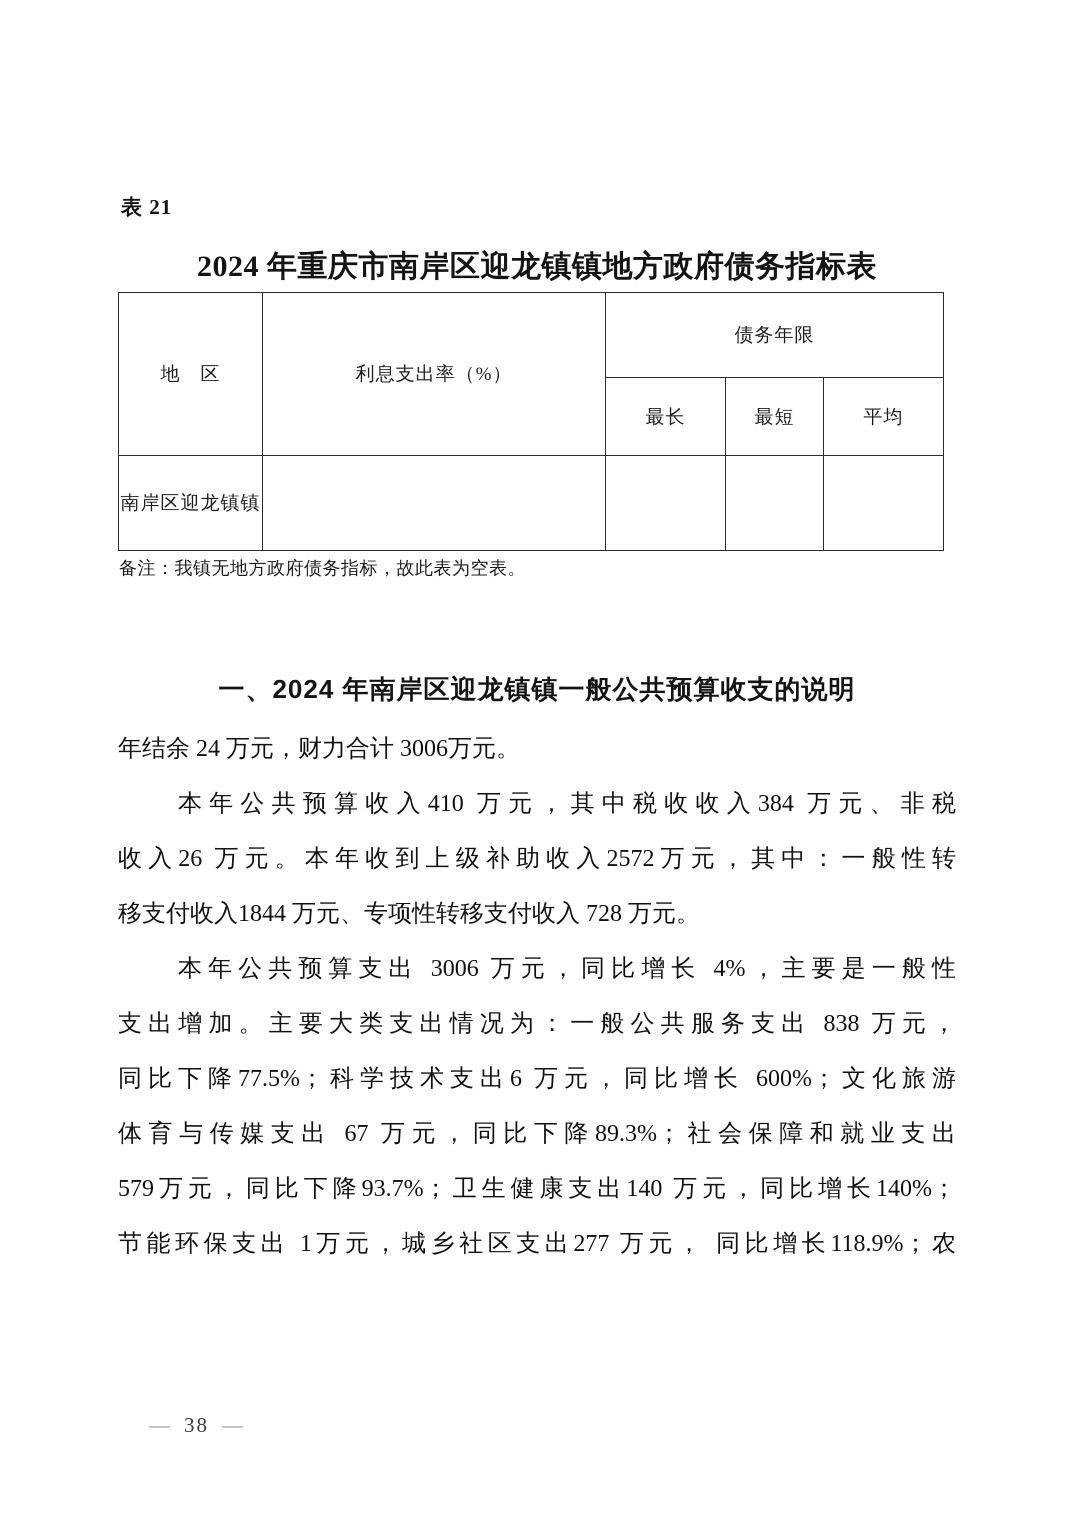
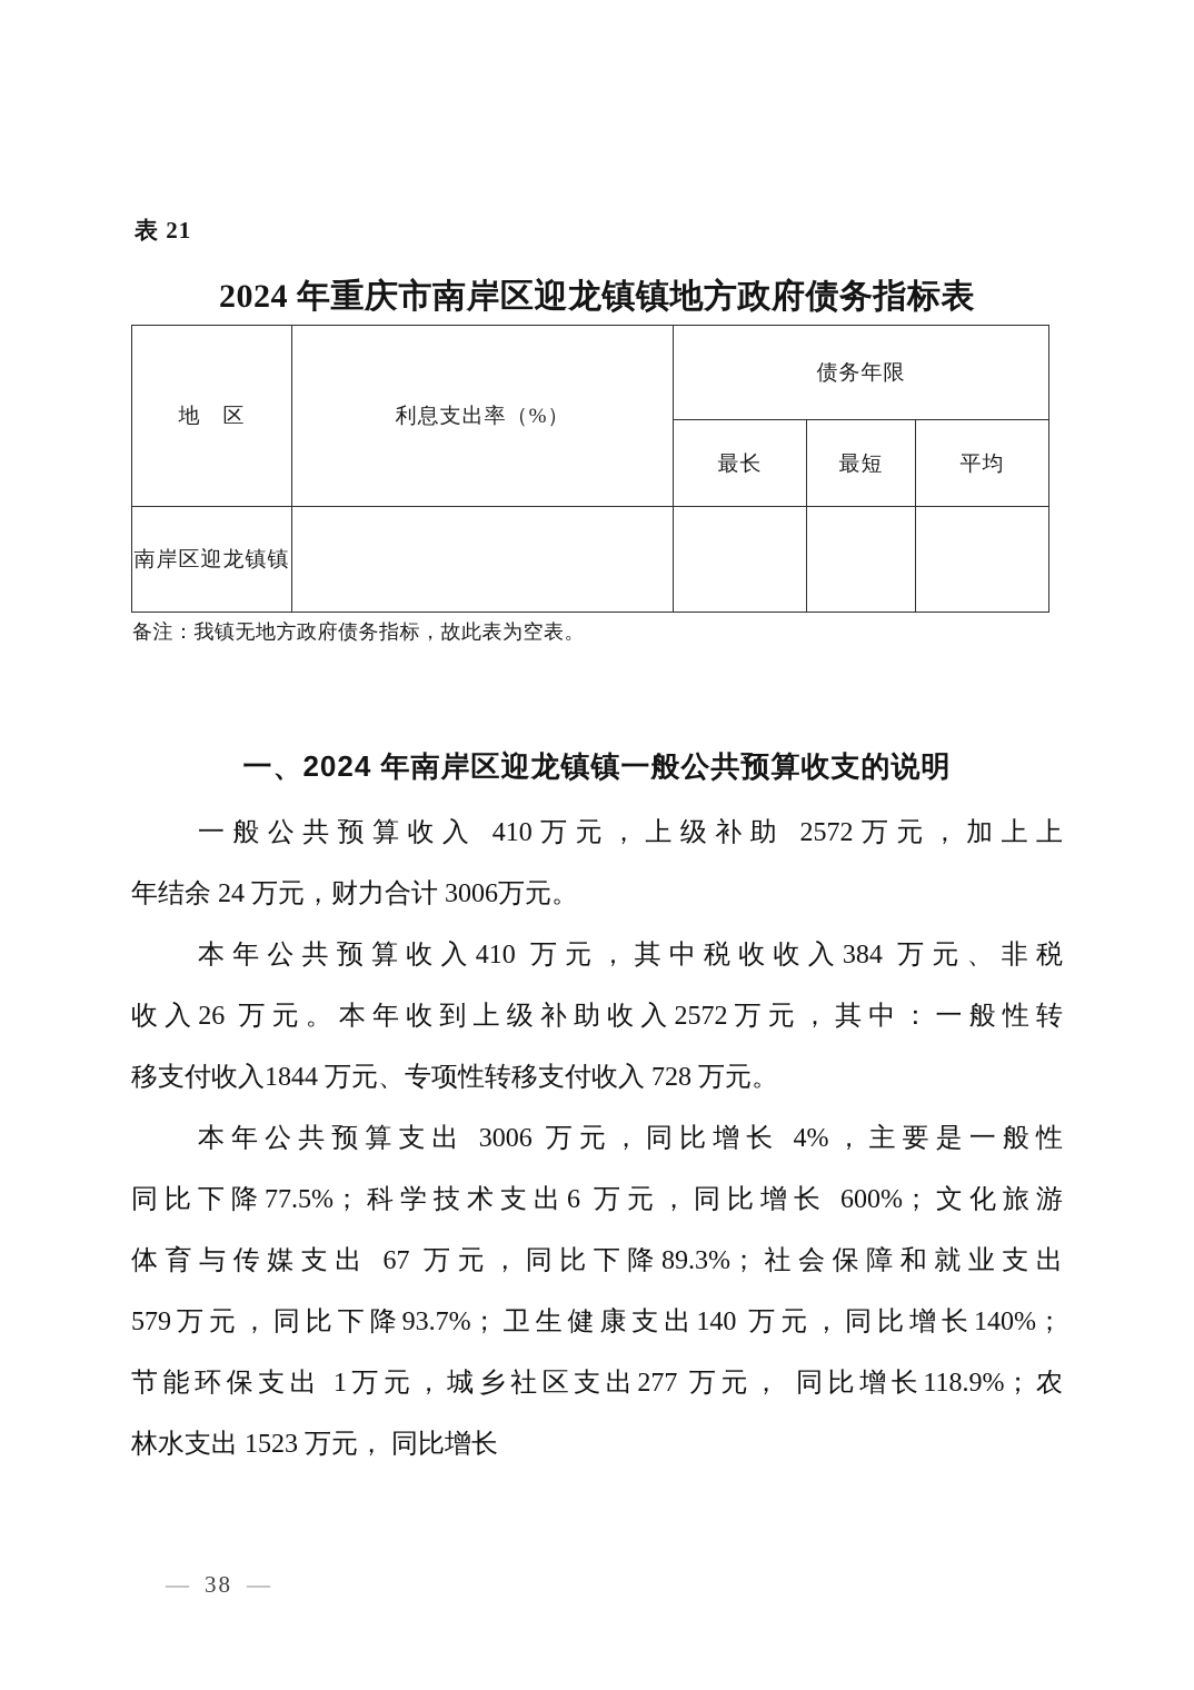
  表 21
  2024 年重庆市南岸区迎龙镇镇地方政府债务指标表
  地 区	利息支出率（%）	债务年限
  最长	最短	平均
  南岸区迎龙镇镇
  备注：我镇无地方政府债务指标，故此表为空表。
  一、2024 年南岸区迎龙镇镇一般公共预算收支的说明
+ 一般公共预算收入 410万元，上级补助 2572万元，加上上
  年结余 24 万元，财力合计 3006万元。
  本年公共预算收入410 万元，其中税收收入384 万元、非税
  收入26 万元。本年收到上级补助收入2572万元，其中：一般性转
  移支付收入1844 万元、专项性转移支付收入 728 万元。
  本年公共预算支出 3006 万元，同比增长 4%，主要是一般性
- 支出增加。主要大类支出情况为：一般公共服务支出 838 万元，
  同比下降77.5%；科学技术支出6 万元，同比增长 600%；文化旅游
  体育与传媒支出 67 万元，同比下降89.3%；社会保障和就业支出
  579万元，同比下降93.7%；卫生健康支出140 万元，同比增长140%；
  节能环保支出 1万元，城乡社区支出277 万元， 同比增长118.9%；农
+ 林水支出 1523 万元， 同比增长
  — 38 —
